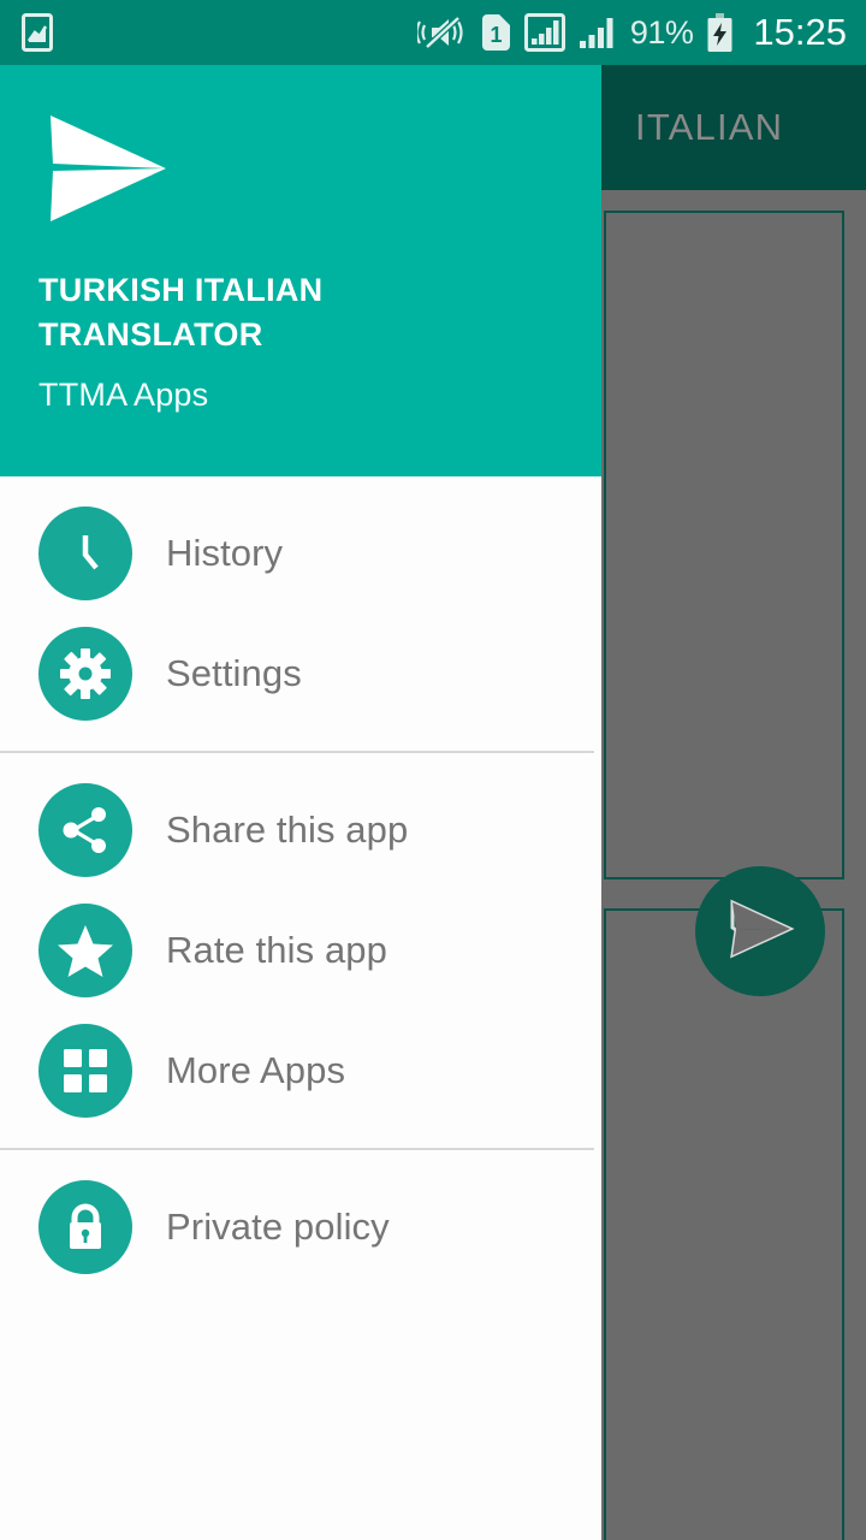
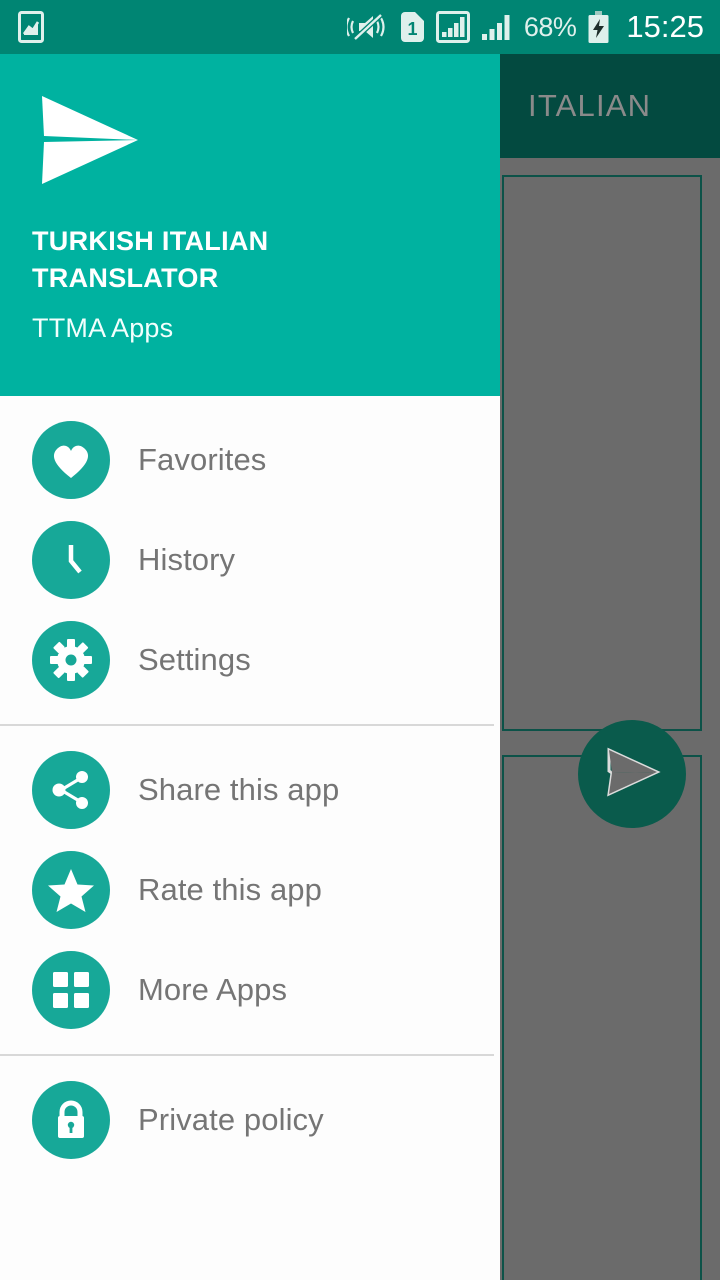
  1
- 91%
+ 68%
  15:25
  ITALIAN
  TURKISH ITALIAN TRANSLATOR
  TTMA Apps
+ Favorites
  History
  Settings
  Share this app
  Rate this app
  More Apps
  Private policy
